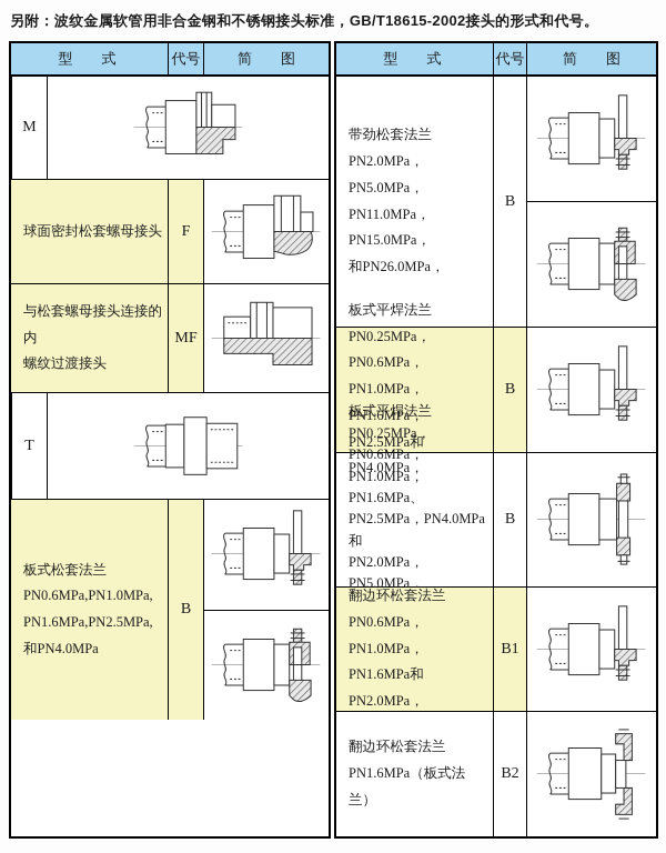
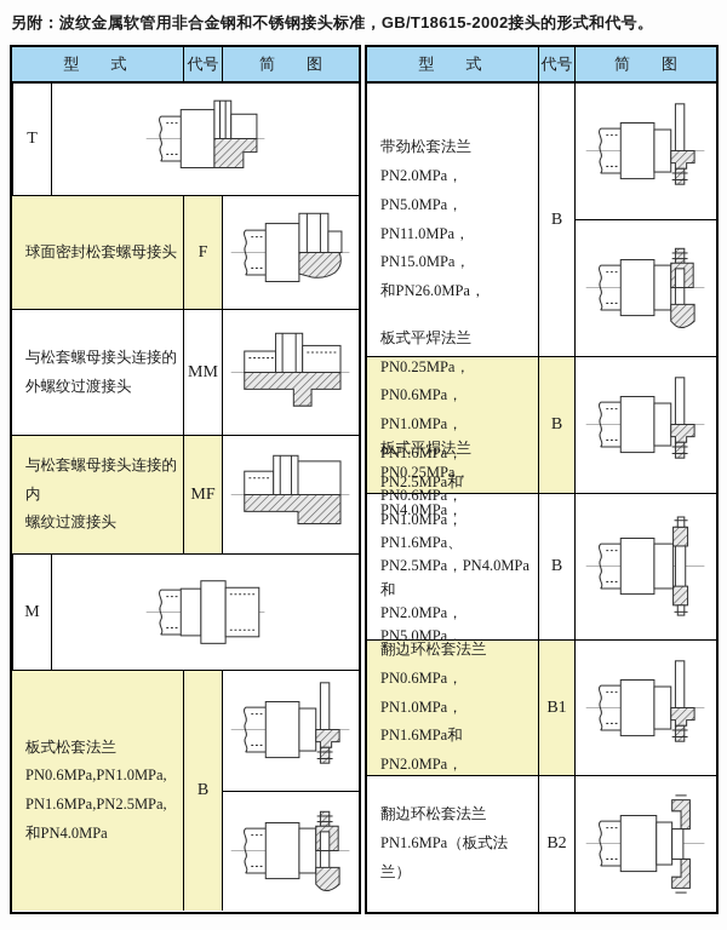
  另附：波纹金属软管用非合金钢和不锈钢接头标准，GB/T18615-2002接头的形式和代号。
  型 式
  代号
  简 图
- M
+ T
  球面密封松套螺母接头
  F
+ 与松套螺母接头连接的
+ 外螺纹过渡接头
+ MM
  与松套螺母接头连接的内
  螺纹过渡接头
  MF
- T
+ M
  板式松套法兰
  PN0.6MPa,PN1.0MPa,
  PN1.6MPa,PN2.5MPa,
  和PN4.0MPa
  B
  型 式
  代号
  简 图
  带劲松套法兰
  PN2.0MPa，PN5.0MPa，
  PN11.0MPa，PN15.0MPa，
  和PN26.0MPa，
  B
  板式平焊法兰
  PN0.25MPa，PN0.6MPa，
  PN1.0MPa，PN1.6MPa，
  B
  板式平焊法兰
  PN0.25MPa，PN0.6MPa，
  PN1.0MPa，PN1.6MPa、
  PN2.5MPa，PN4.0MPa和
  PN2.0MPa，PN5.0MPa，
  B
  翻边环松套法兰
  PN0.6MPa，PN1.0MPa，
  PN1.6MPa和PN2.0MPa，
  B1
  翻边环松套法兰
  PN1.6MPa（板式法兰）
  B2
